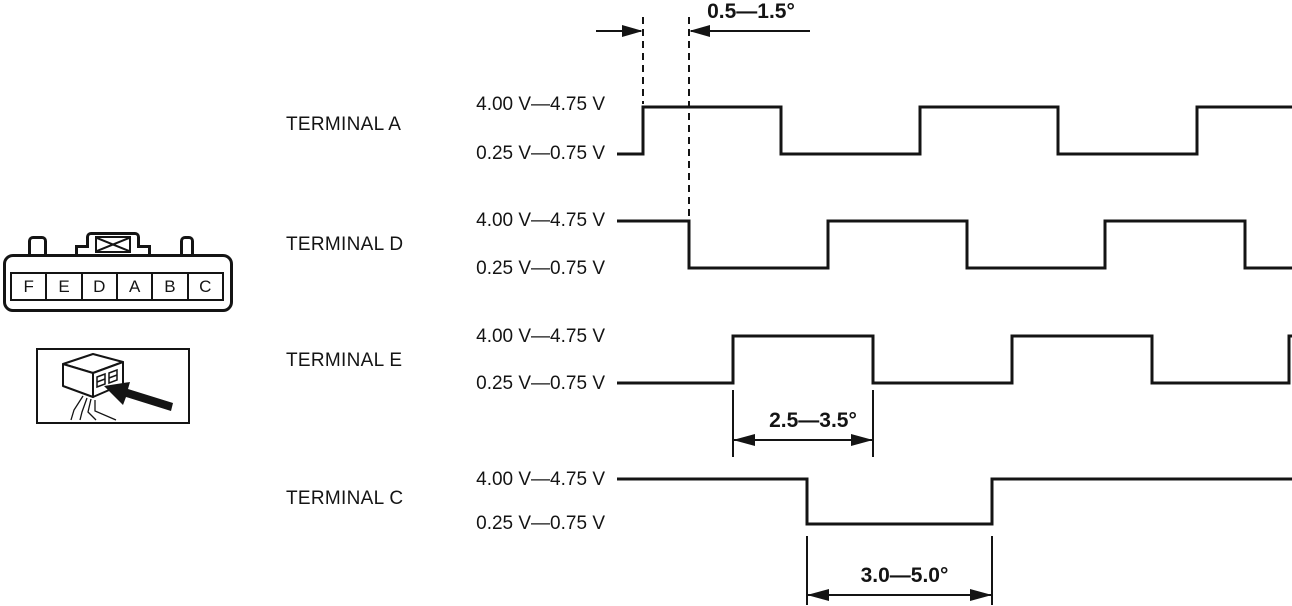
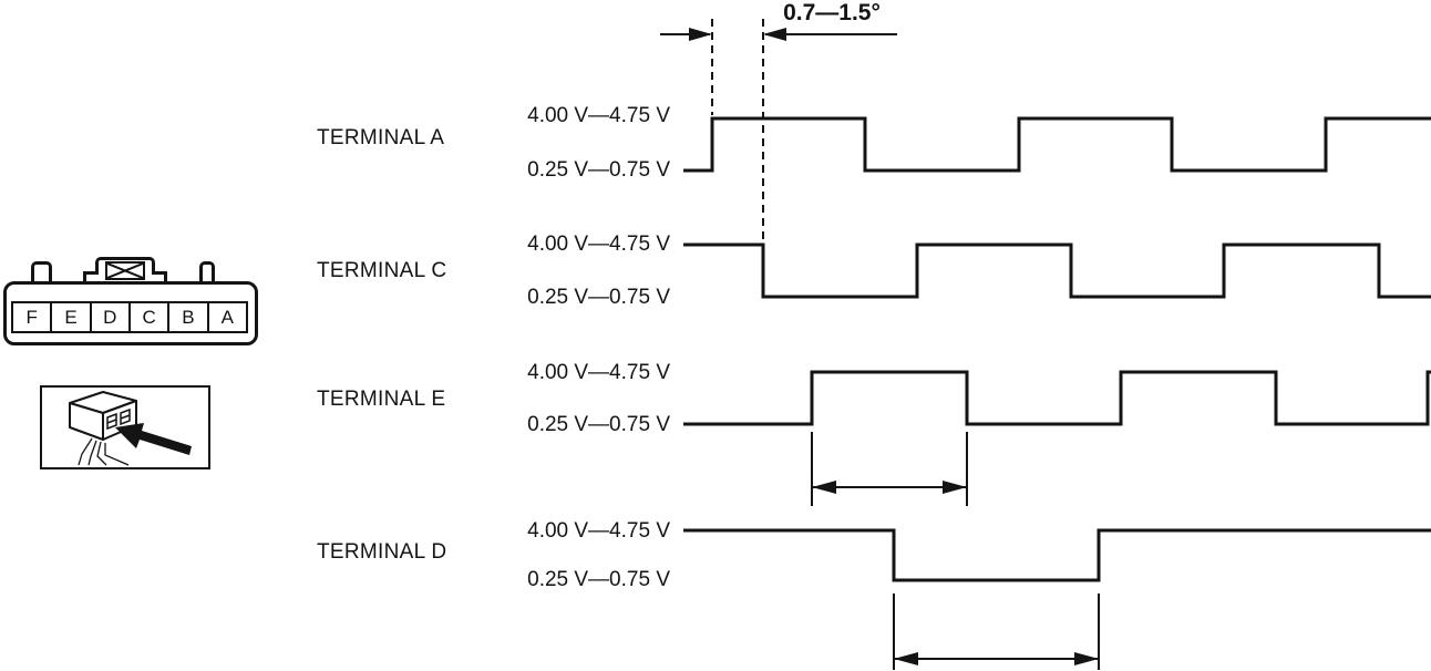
  F
  E
  D
- A
+ C
  B
- C
+ A
  TERMINAL A
  4.00 V—4.75 V
  0.25 V—0.75 V
- TERMINAL D
+ TERMINAL C
  4.00 V—4.75 V
  0.25 V—0.75 V
  TERMINAL E
  4.00 V—4.75 V
  0.25 V—0.75 V
- TERMINAL C
+ TERMINAL D
  4.00 V—4.75 V
  0.25 V—0.75 V
- 0.5—1.5°
+ 0.7—1.5°
- 2.5—3.5°
- 3.0—5.0°
